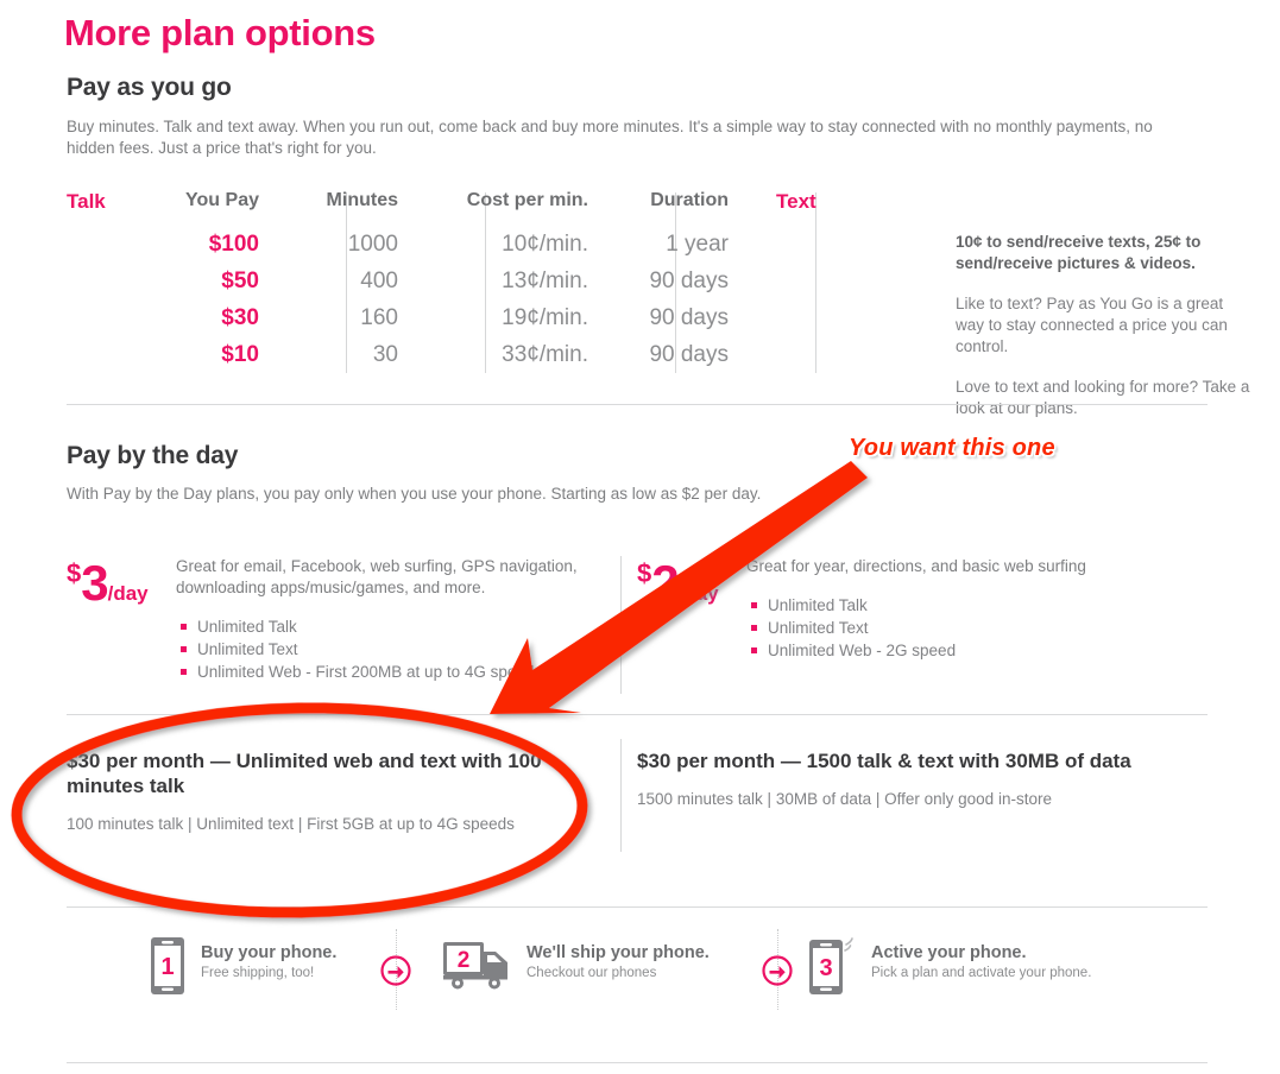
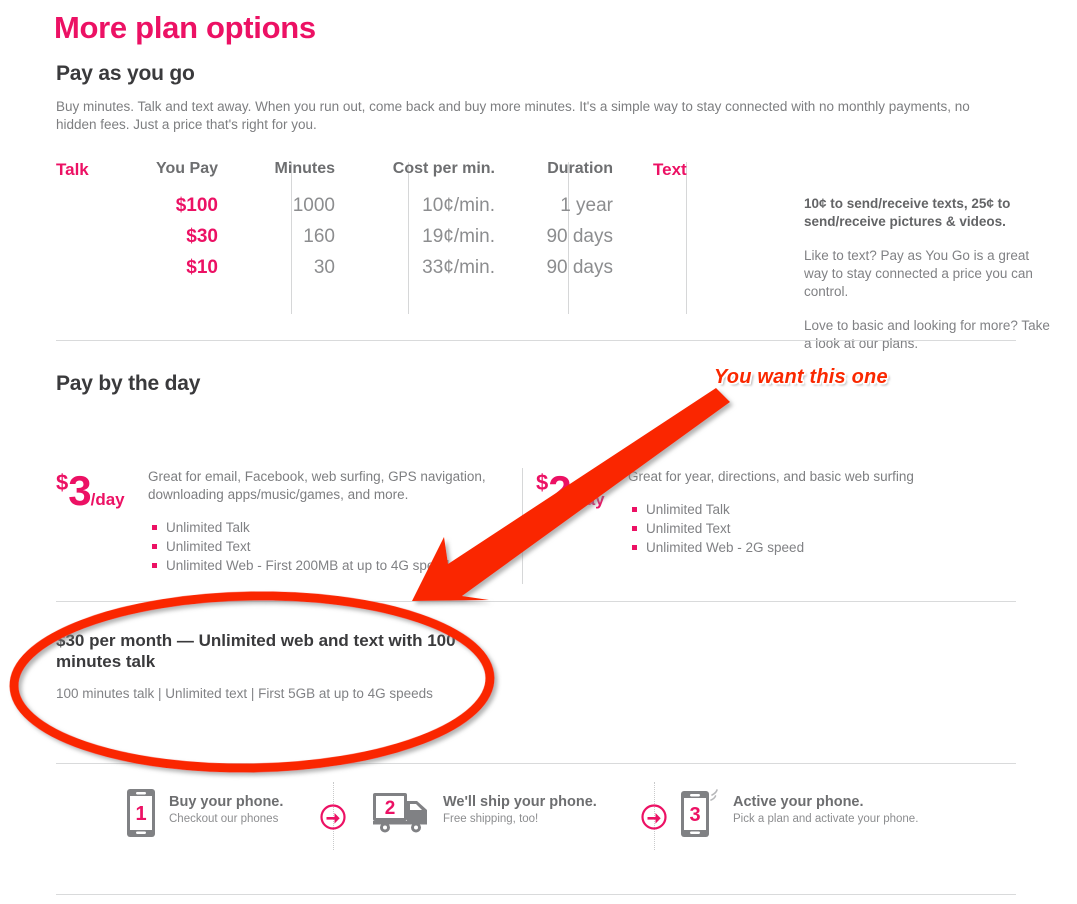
  More plan options
  Pay as you go
  Buy minutes. Talk and text away. When you run out, come back and buy more minutes. It's a simple way to stay connected with no monthly payments, no hidden fees. Just a price that's right for you.
  Talk	You Pay	Minutes	Cost per min.	Duration	Text
  	$100	1000	10¢/min.	1 year
- 	$50	400	13¢/min.	90 days
  	$30	160	19¢/min.	90 days
  	$10	30	33¢/min.	90 days
  10¢ to send/receive texts, 25¢ to send/receive pictures & videos.
  Like to text? Pay as You Go is a great way to stay connected a price you can control.
- Love to text and looking for more? Take a look at our plans.
+ Love to basic and looking for more? Take a look at our plans.
  Pay by the day
- With Pay by the Day plans, you pay only when you use your phone. Starting as low as $2 per day.
  $3/day
  Great for email, Facebook, web surfing, GPS navigation, downloading apps/music/games, and more.
  Unlimited Talk
  Unlimited Text
  Unlimited Web - First 200MB at up to 4G sp
  Great for year, directions, and basic web surfing
  Unlimited Talk
  Unlimited Text
  Unlimited Web - 2G speed
  $30 per month — Unlimited web and text with 100 minutes talk
  100 minutes talk | Unlimited text | First 5GB at up to 4G speeds
- $30 per month — 1500 talk & text with 30MB of data
- 1500 minutes talk | 30MB of data | Offer only good in-store
  1
  Buy your phone.
- Free shipping, too!
+ Checkout our phones
  2
  We'll ship your phone.
- Checkout our phones
+ Free shipping, too!
  3
  Active your phone.
  Pick a plan and activate your phone.
  You want this one
